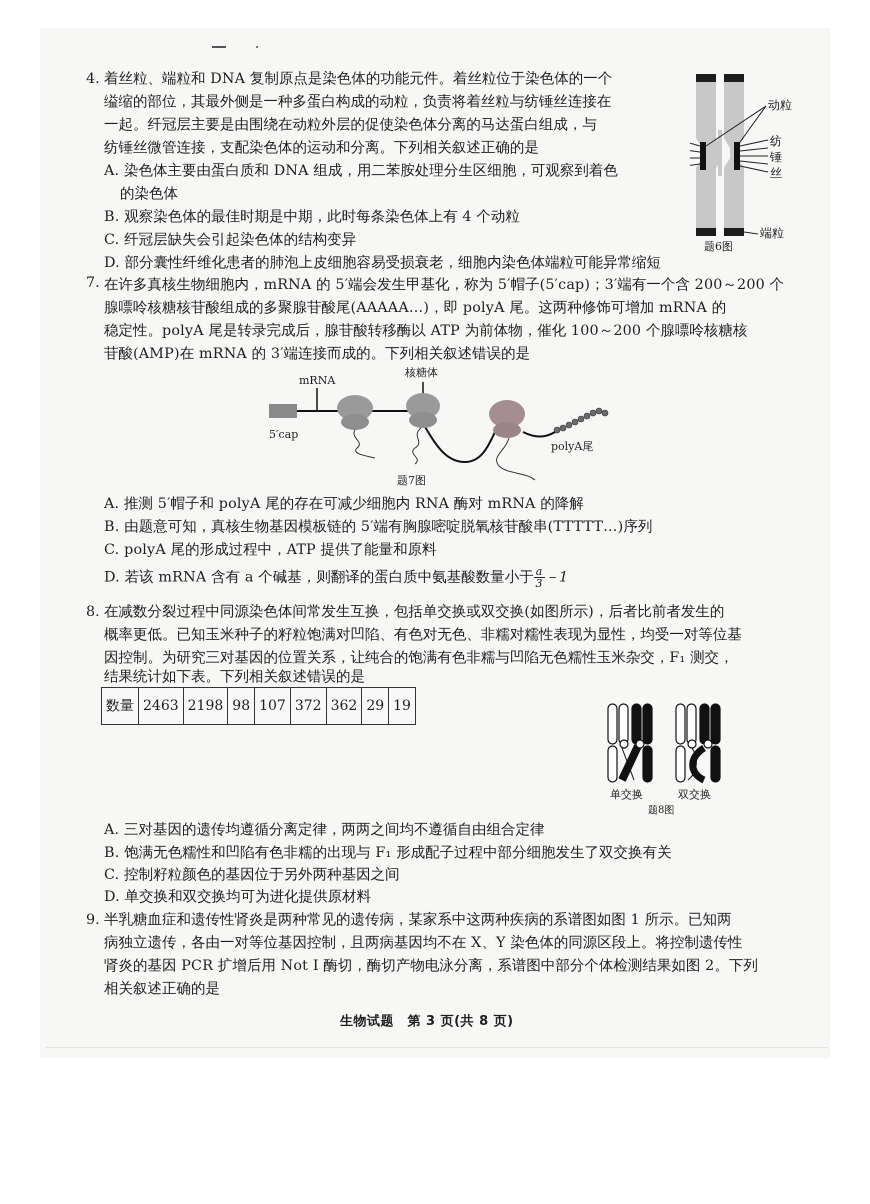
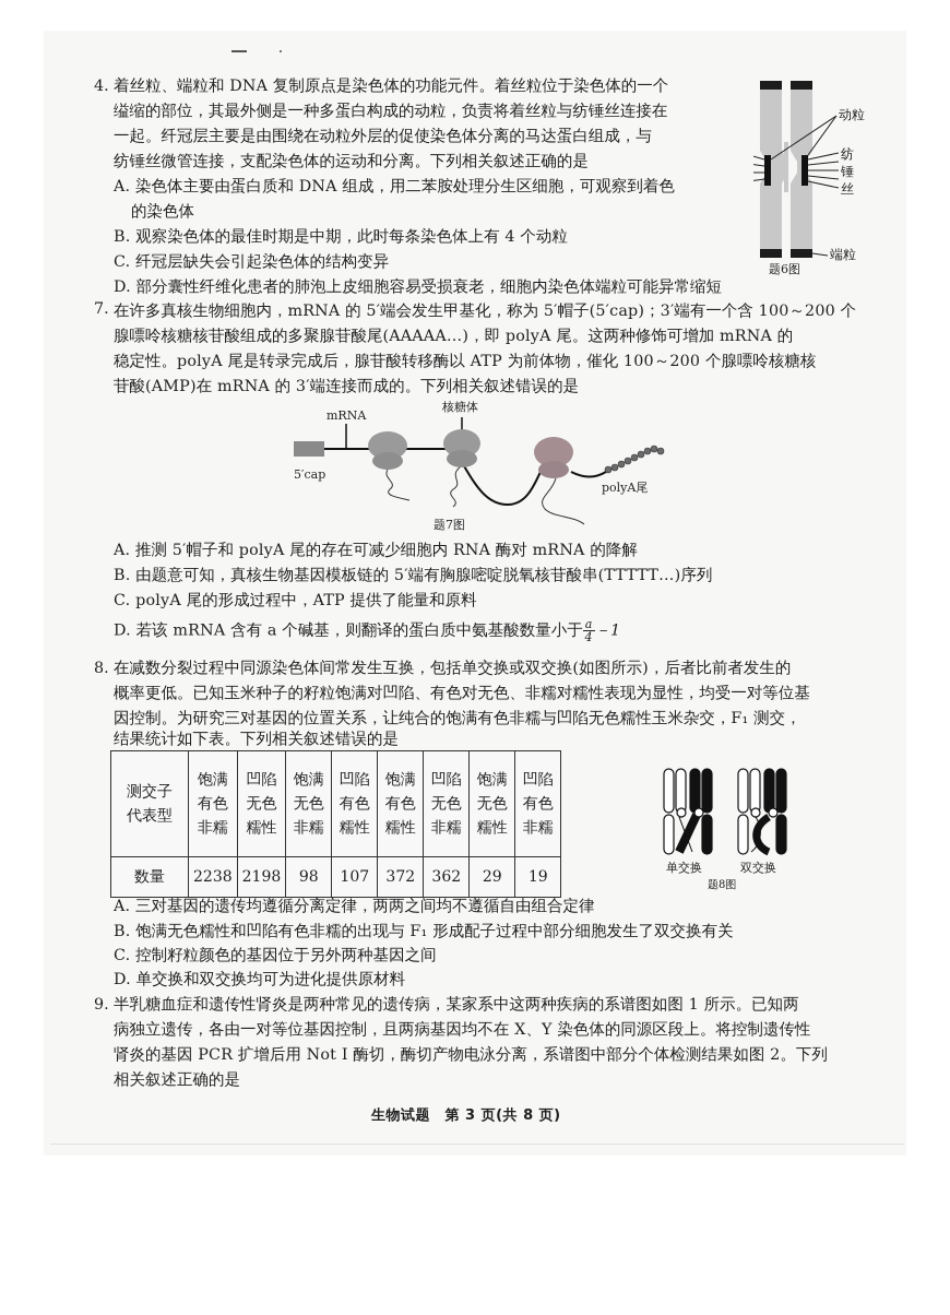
  4.
  着丝粒、端粒和 DNA 复制原点是染色体的功能元件。着丝粒位于染色体的一个
  缢缩的部位，其最外侧是一种多蛋白构成的动粒，负责将着丝粒与纺锤丝连接在
  一起。纤冠层主要是由围绕在动粒外层的促使染色体分离的马达蛋白组成，与
  纺锤丝微管连接，支配染色体的运动和分离。下列相关叙述正确的是
  A. 染色体主要由蛋白质和 DNA 组成，用二苯胺处理分生区细胞，可观察到着色
  的染色体
  B. 观察染色体的最佳时期是中期，此时每条染色体上有 4 个动粒
  C. 纤冠层缺失会引起染色体的结构变异
  D. 部分囊性纤维化患者的肺泡上皮细胞容易受损衰老，细胞内染色体端粒可能异常缩短
  动粒
  纺
  锤
  丝
  端粒
  题6图
  7.
- 在许多真核生物细胞内，mRNA 的 5′端会发生甲基化，称为 5′帽子(5′cap)；3′端有一个含 200～200 个
+ 在许多真核生物细胞内，mRNA 的 5′端会发生甲基化，称为 5′帽子(5′cap)；3′端有一个含 100～200 个
  腺嘌呤核糖核苷酸组成的多聚腺苷酸尾(AAAAA…)，即 polyA 尾。这两种修饰可增加 mRNA 的
  稳定性。polyA 尾是转录完成后，腺苷酸转移酶以 ATP 为前体物，催化 100～200 个腺嘌呤核糖核
  苷酸(AMP)在 mRNA 的 3′端连接而成的。下列相关叙述错误的是
  mRNA
  核糖体
  5′cap
  polyA尾
  题7图
  A. 推测 5′帽子和 polyA 尾的存在可减少细胞内 RNA 酶对 mRNA 的降解
  B. 由题意可知，真核生物基因模板链的 5′端有胸腺嘧啶脱氧核苷酸串(TTTTT…)序列
  C. polyA 尾的形成过程中，ATP 提供了能量和原料
  D. 若该 mRNA 含有 a 个碱基，则翻译的蛋白质中氨基酸数量小于
  a
- 3
+ 4
  －1
  8.
  在减数分裂过程中同源染色体间常发生互换，包括单交换或双交换(如图所示)，后者比前者发生的
  概率更低。已知玉米种子的籽粒饱满对凹陷、有色对无色、非糯对糯性表现为显性，均受一对等位基
  因控制。为研究三对基因的位置关系，让纯合的饱满有色非糯与凹陷无色糯性玉米杂交，F₁ 测交，
  结果统计如下表。下列相关叙述错误的是
+ 测交子代表型	饱满有色非糯	凹陷无色糯性	饱满无色非糯	凹陷有色糯性	饱满有色糯性	凹陷无色非糯	饱满无色糯性	凹陷有色非糯
- 数量	2463	2198	98	107	372	362	29	19
+ 数量	2238	2198	98	107	372	362	29	19
  单交换
  双交换
  题8图
  A. 三对基因的遗传均遵循分离定律，两两之间均不遵循自由组合定律
  B. 饱满无色糯性和凹陷有色非糯的出现与 F₁ 形成配子过程中部分细胞发生了双交换有关
  C. 控制籽粒颜色的基因位于另外两种基因之间
  D. 单交换和双交换均可为进化提供原材料
  9.
  半乳糖血症和遗传性肾炎是两种常见的遗传病，某家系中这两种疾病的系谱图如图 1 所示。已知两
  病独立遗传，各由一对等位基因控制，且两病基因均不在 X、Y 染色体的同源区段上。将控制遗传性
  肾炎的基因 PCR 扩增后用 Not Ⅰ 酶切，酶切产物电泳分离，系谱图中部分个体检测结果如图 2。下列
  相关叙述正确的是
  生物试题 第 3 页(共 8 页)
